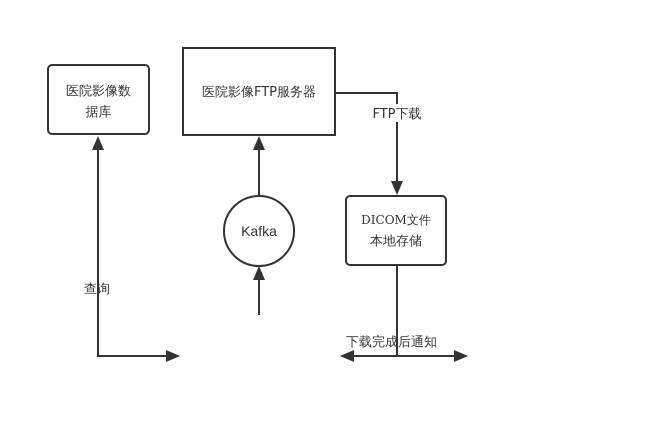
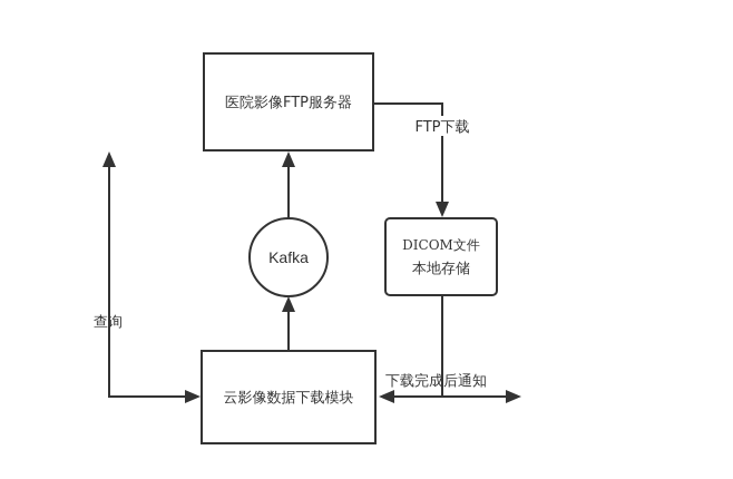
- 医院影像数
- 据库
  医院影像FTP服务器
  Kafka
  DICOM文件
  本地存储
+ 云影像数据下载模块
  FTP下载
  查询
  下载完成后通知
